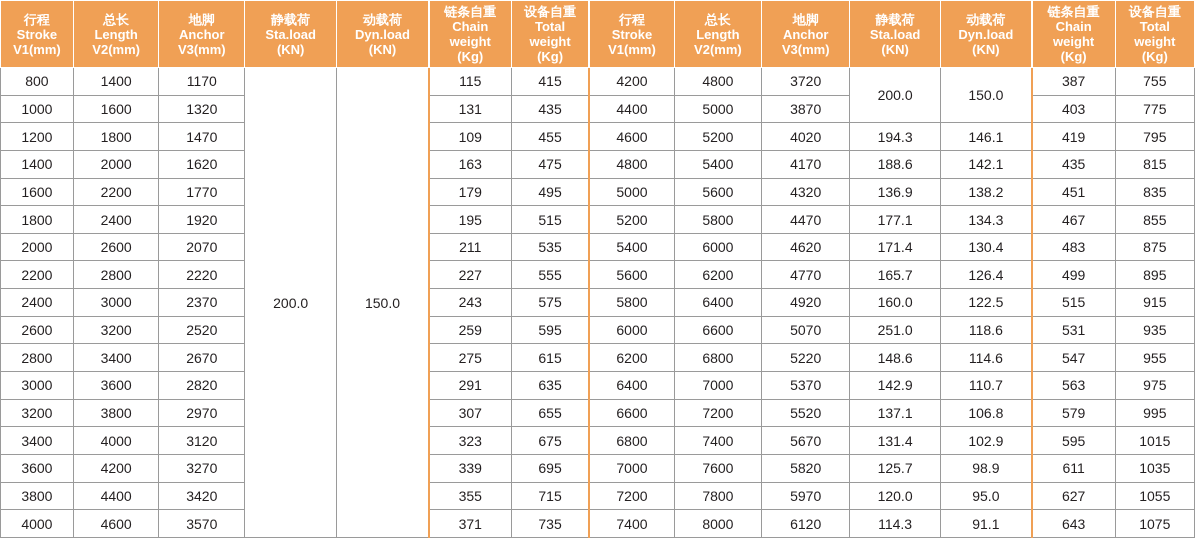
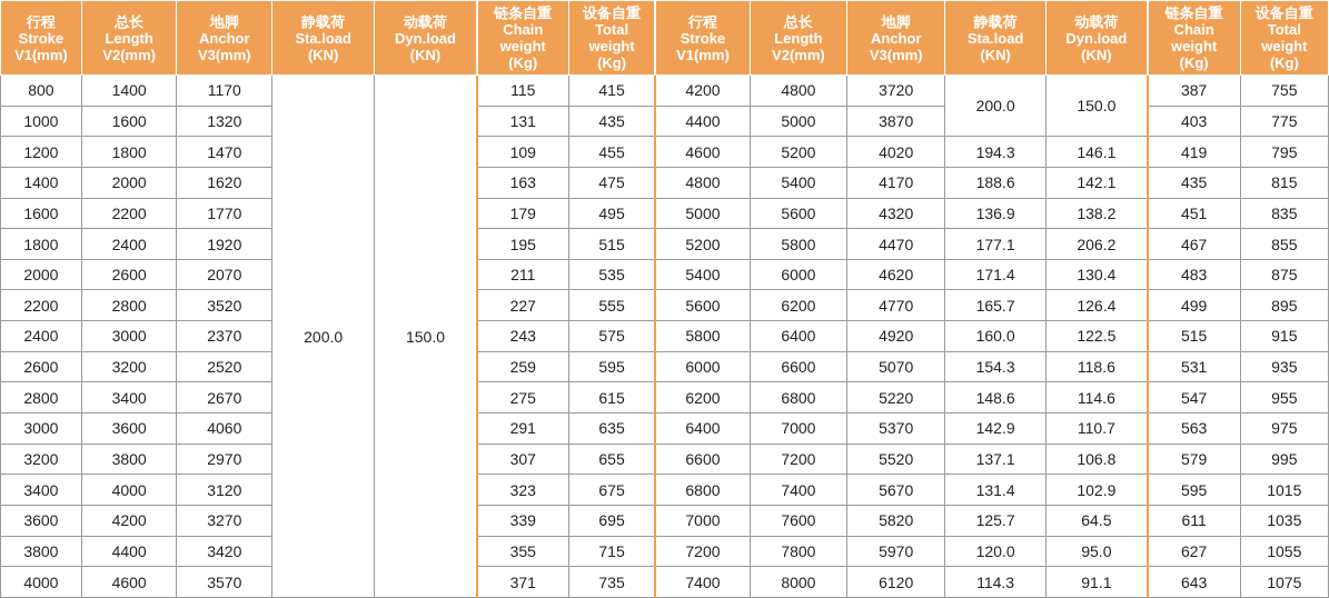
  行程 Stroke V1(mm)	总长 Length V2(mm)	地脚 Anchor V3(mm)	静载荷 Sta.load (KN)	动载荷 Dyn.load (KN)	链条自重 Chain weight (Kg)	设备自重 Total weight (Kg)	行程 Stroke V1(mm)	总长 Length V2(mm)	地脚 Anchor V3(mm)	静载荷 Sta.load (KN)	动载荷 Dyn.load (KN)	链条自重 Chain weight (Kg)	设备自重 Total weight (Kg)
  800	1400	1170	200.0	150.0	115	415	4200	4800	3720	200.0	150.0	387	755
  1000	1600	1320	131	435	4400	5000	3870	403	775
  1200	1800	1470	109	455	4600	5200	4020	194.3	146.1	419	795
  1400	2000	1620	163	475	4800	5400	4170	188.6	142.1	435	815
  1600	2200	1770	179	495	5000	5600	4320	136.9	138.2	451	835
- 1800	2400	1920	195	515	5200	5800	4470	177.1	134.3	467	855
+ 1800	2400	1920	195	515	5200	5800	4470	177.1	206.2	467	855
  2000	2600	2070	211	535	5400	6000	4620	171.4	130.4	483	875
- 2200	2800	2220	227	555	5600	6200	4770	165.7	126.4	499	895
+ 2200	2800	3520	227	555	5600	6200	4770	165.7	126.4	499	895
  2400	3000	2370	243	575	5800	6400	4920	160.0	122.5	515	915
- 2600	3200	2520	259	595	6000	6600	5070	251.0	118.6	531	935
+ 2600	3200	2520	259	595	6000	6600	5070	154.3	118.6	531	935
  2800	3400	2670	275	615	6200	6800	5220	148.6	114.6	547	955
- 3000	3600	2820	291	635	6400	7000	5370	142.9	110.7	563	975
+ 3000	3600	4060	291	635	6400	7000	5370	142.9	110.7	563	975
  3200	3800	2970	307	655	6600	7200	5520	137.1	106.8	579	995
  3400	4000	3120	323	675	6800	7400	5670	131.4	102.9	595	1015
- 3600	4200	3270	339	695	7000	7600	5820	125.7	98.9	611	1035
+ 3600	4200	3270	339	695	7000	7600	5820	125.7	64.5	611	1035
  3800	4400	3420	355	715	7200	7800	5970	120.0	95.0	627	1055
  4000	4600	3570	371	735	7400	8000	6120	114.3	91.1	643	1075
